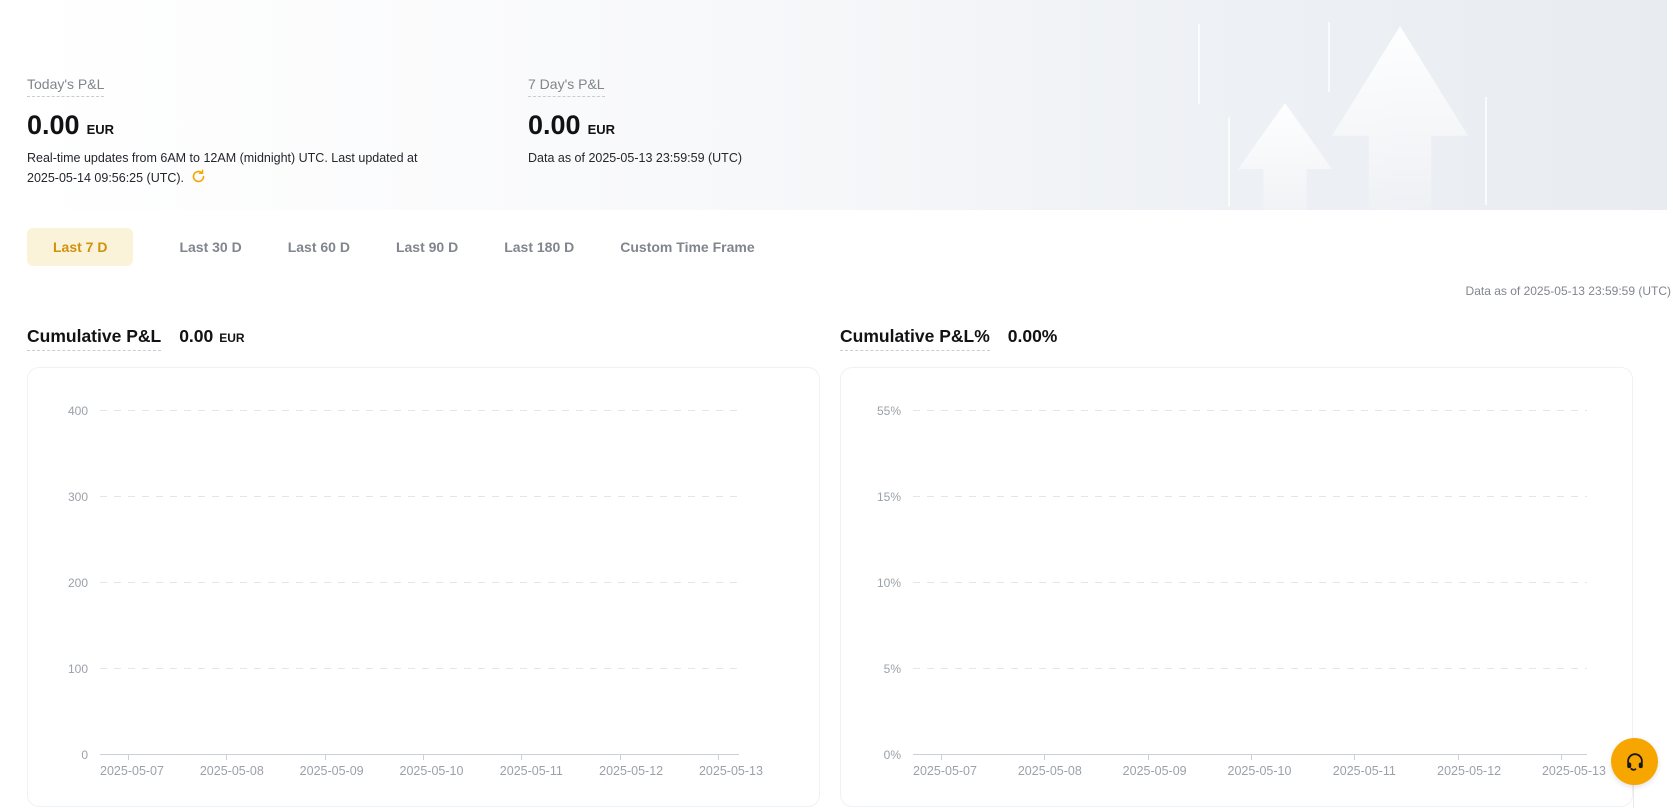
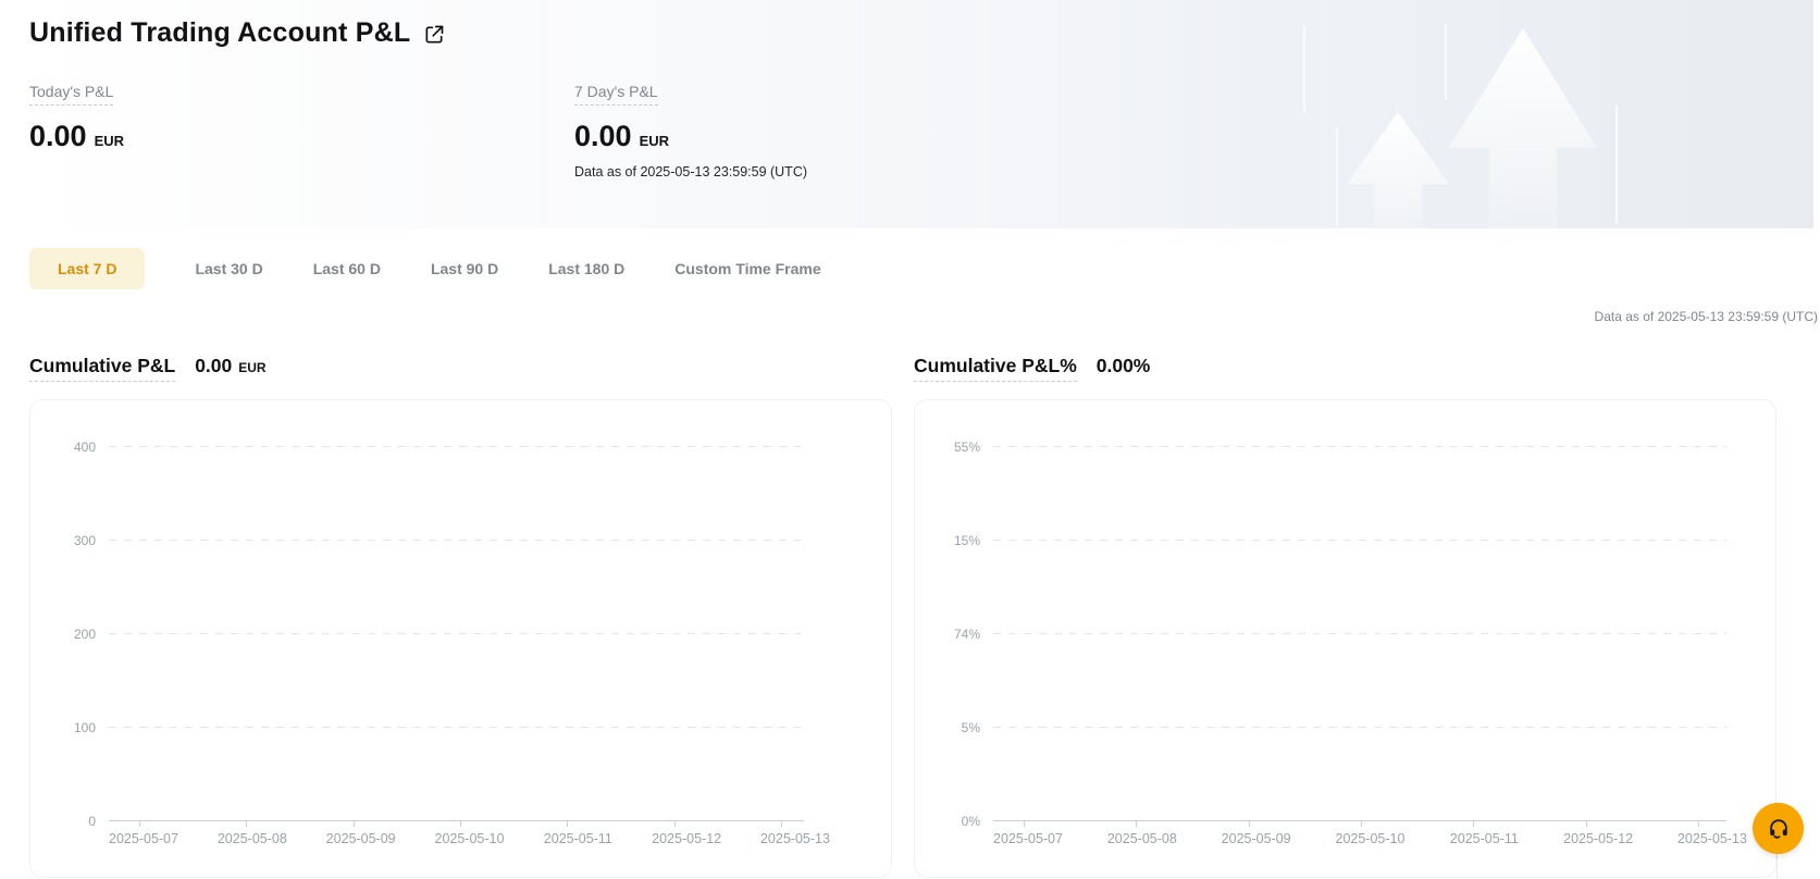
+ Unified Trading Account P&L
  Today's P&L
  0.00
  EUR
- Real-time updates from 6AM to 12AM (midnight) UTC. Last updated at
- 2025-05-14 09:56:25 (UTC).
  7 Day's P&L
  0.00
  EUR
  Data as of 2025-05-13 23:59:59 (UTC)
  Last 7 D
  Last 30 D
  Last 60 D
  Last 90 D
  Last 180 D
  Custom Time Frame
  Data as of 2025-05-13 23:59:59 (UTC)
  Cumulative P&L
  0.00
  EUR
  400
  300
  200
  100
  0
  2025-05-07
  2025-05-08
  2025-05-09
  2025-05-10
  2025-05-11
  2025-05-12
  2025-05-13
  Cumulative P&L%
  0.00%
  55%
  15%
- 10%
+ 74%
  5%
  0%
  2025-05-07
  2025-05-08
  2025-05-09
  2025-05-10
  2025-05-11
  2025-05-12
  2025-05-13
